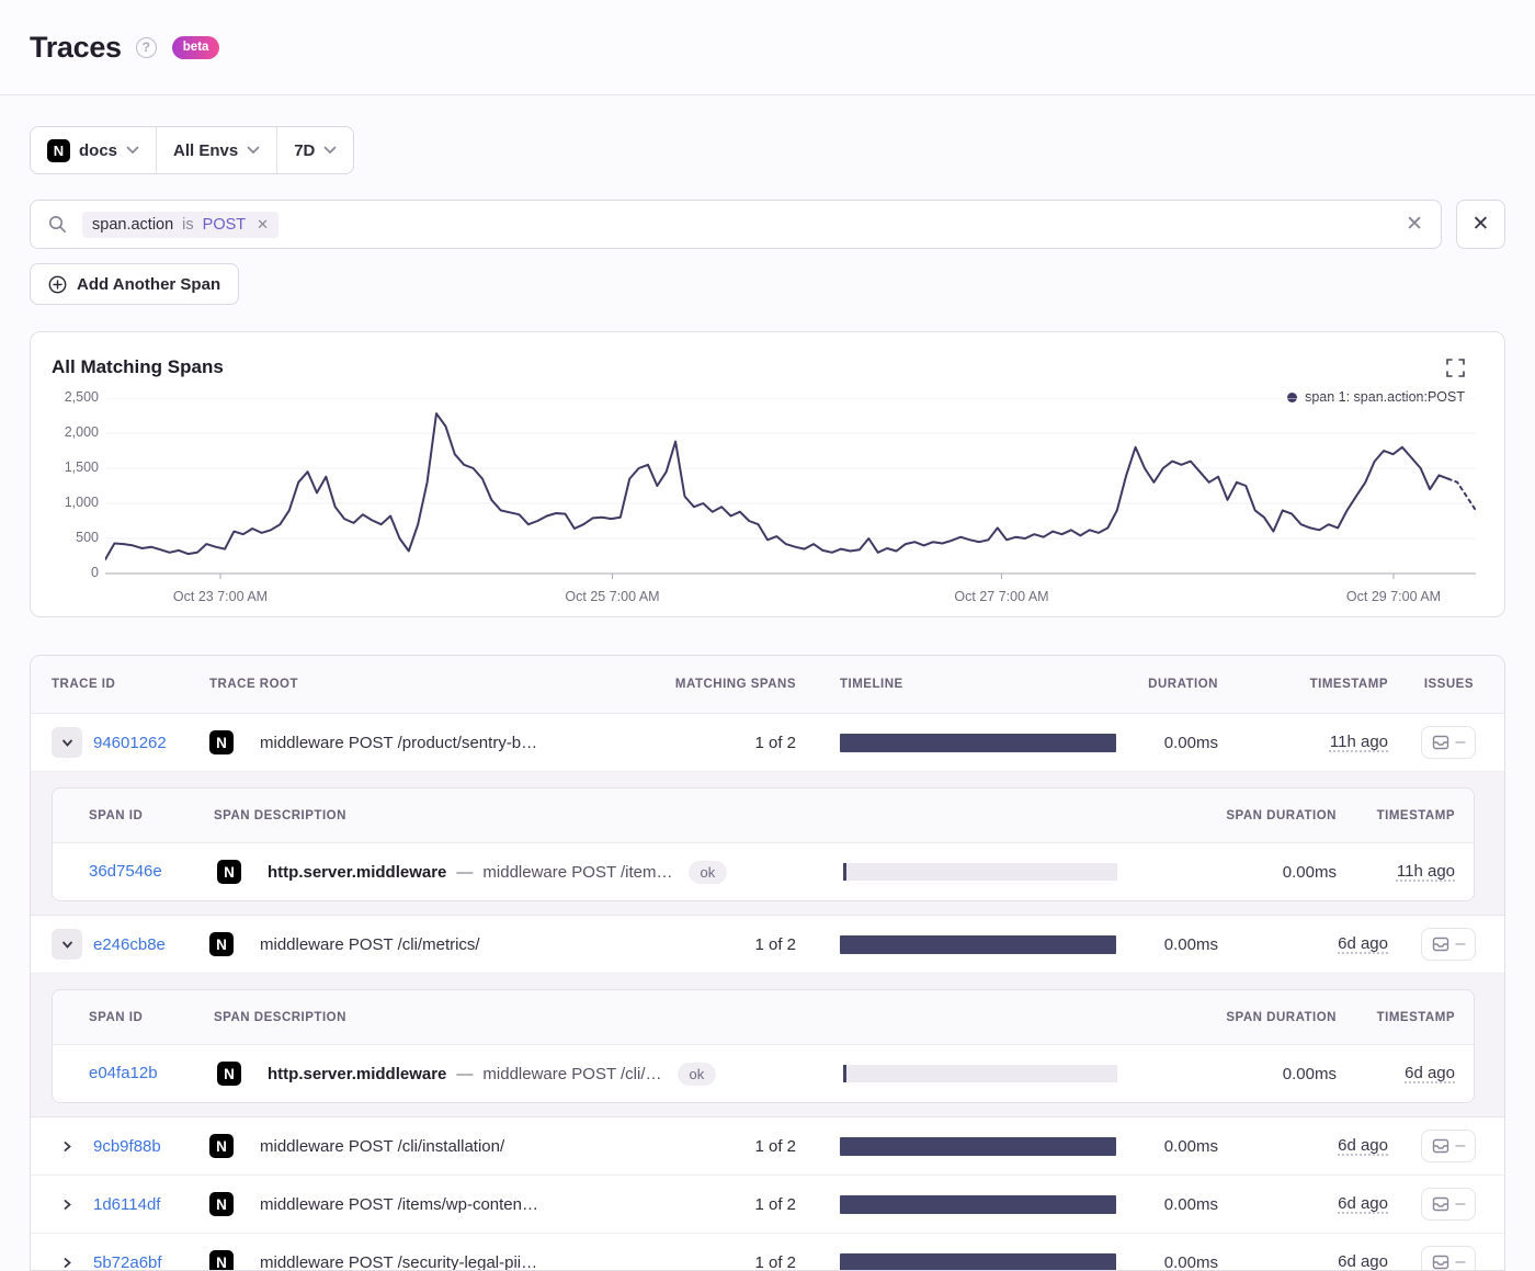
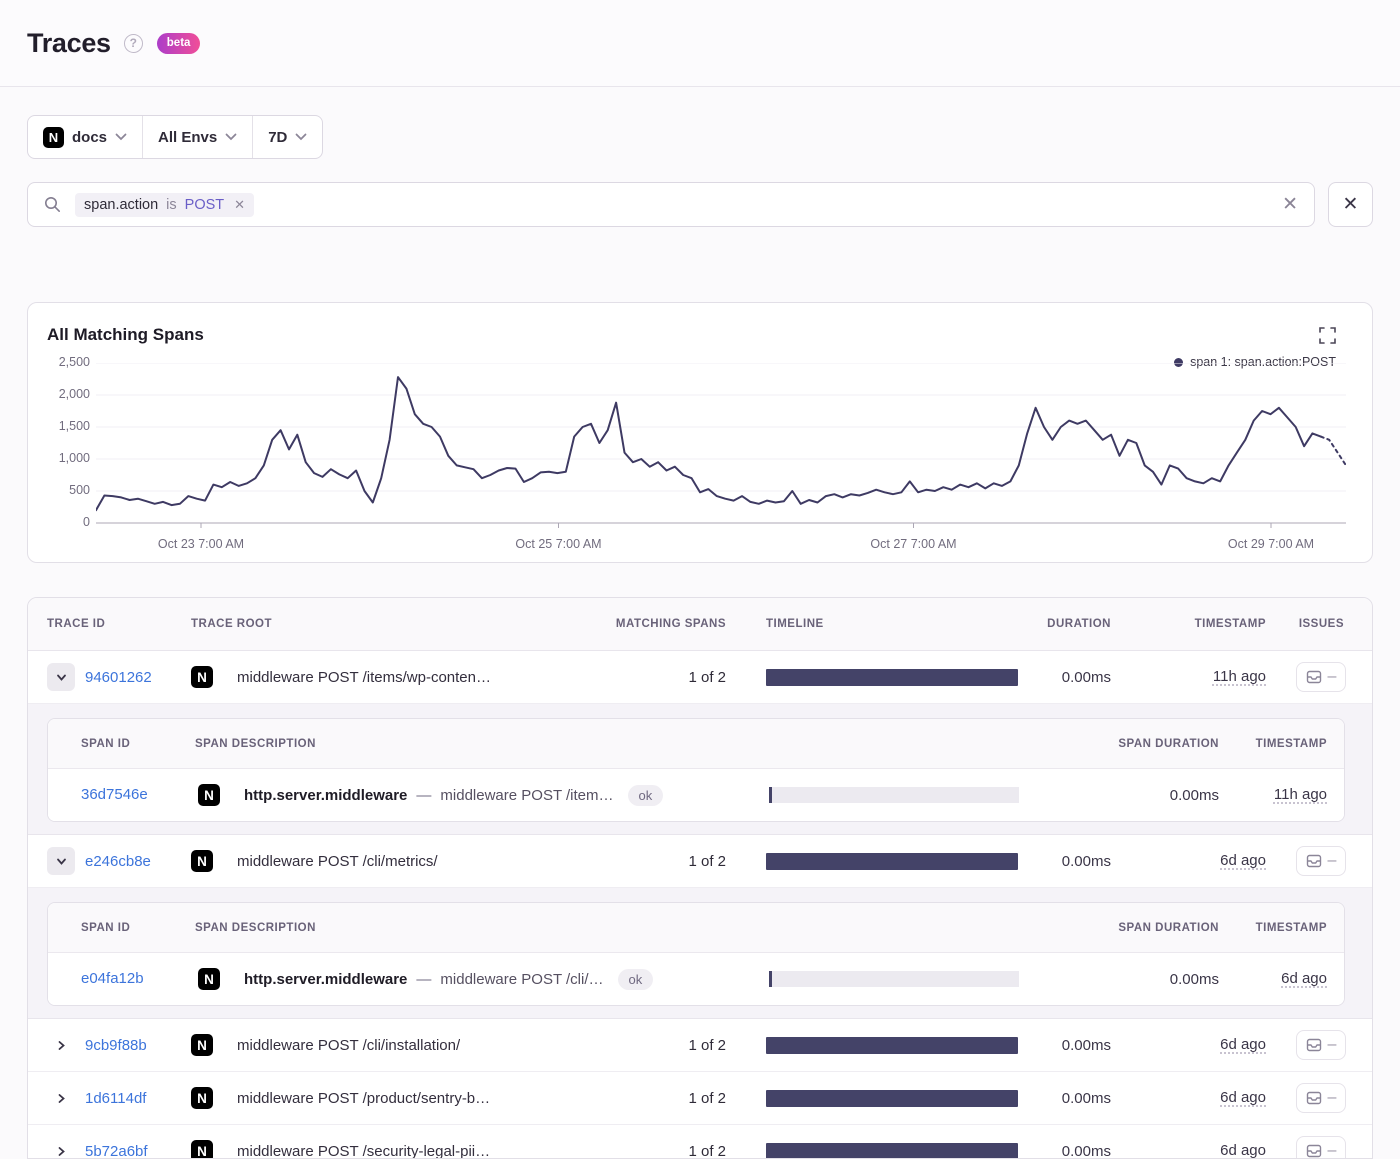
  Traces
  ?
  beta
  N
  docs
  All Envs
  7D
  span.action
  is
  POST
  ✕
  ✕
  ✕
- Add Another Span
  All Matching Spans
  span 1: span.action:POST
  0
  500
  1,000
  1,500
  2,000
  2,500
  Oct 23 7:00 AM
  Oct 25 7:00 AM
  Oct 27 7:00 AM
  Oct 29 7:00 AM
  TRACE ID
  TRACE ROOT
  MATCHING SPANS
  TIMELINE
  DURATION
  TIMESTAMP
  ISSUES
  94601262
  N
- middleware POST /product/sentry-b…
+ middleware POST /items/wp-conten…
  1 of 2
  0.00ms
  11h ago
  –
  SPAN ID
  SPAN DESCRIPTION
  SPAN DURATION
  TIMESTAMP
  36d7546e
  N
  http.server.middleware
  —
  middleware POST /item…
  ok
  0.00ms
  11h ago
  e246cb8e
  N
  middleware POST /cli/metrics/
  1 of 2
  0.00ms
  6d ago
  –
  SPAN ID
  SPAN DESCRIPTION
  SPAN DURATION
  TIMESTAMP
  e04fa12b
  N
  http.server.middleware
  —
  middleware POST /cli/…
  ok
  0.00ms
  6d ago
  9cb9f88b
  N
  middleware POST /cli/installation/
  1 of 2
  0.00ms
  6d ago
  –
  1d6114df
  N
- middleware POST /items/wp-conten…
+ middleware POST /product/sentry-b…
  1 of 2
  0.00ms
  6d ago
  –
  5b72a6bf
  N
  middleware POST /security-legal-pii…
  1 of 2
  0.00ms
  6d ago
  –
